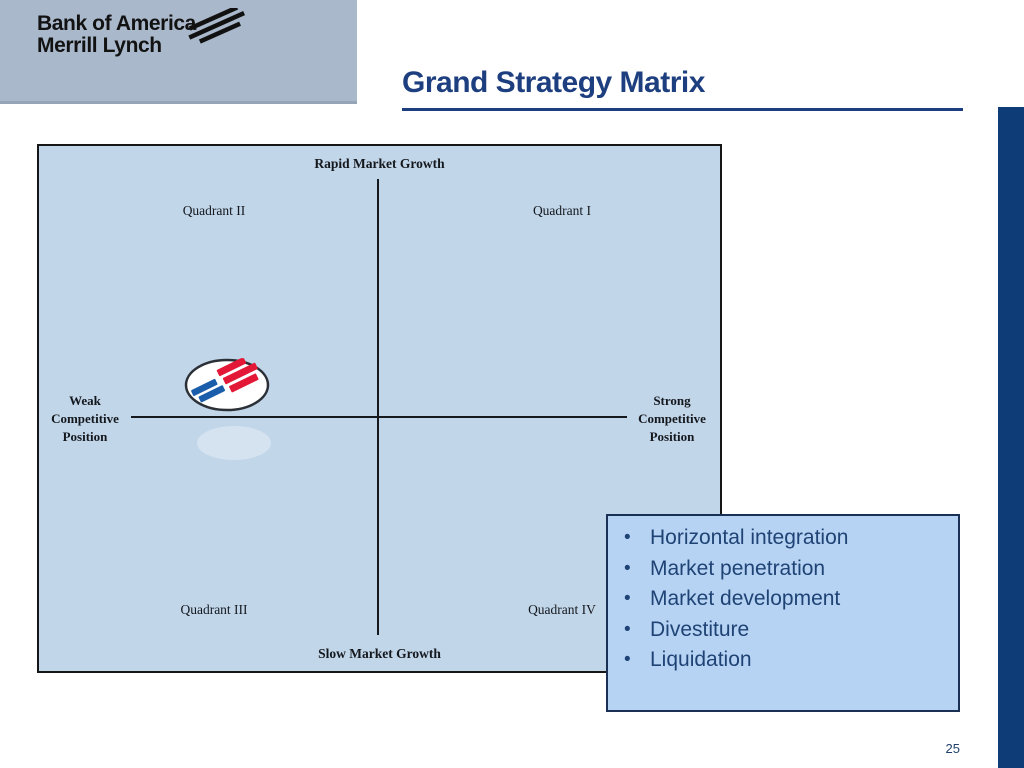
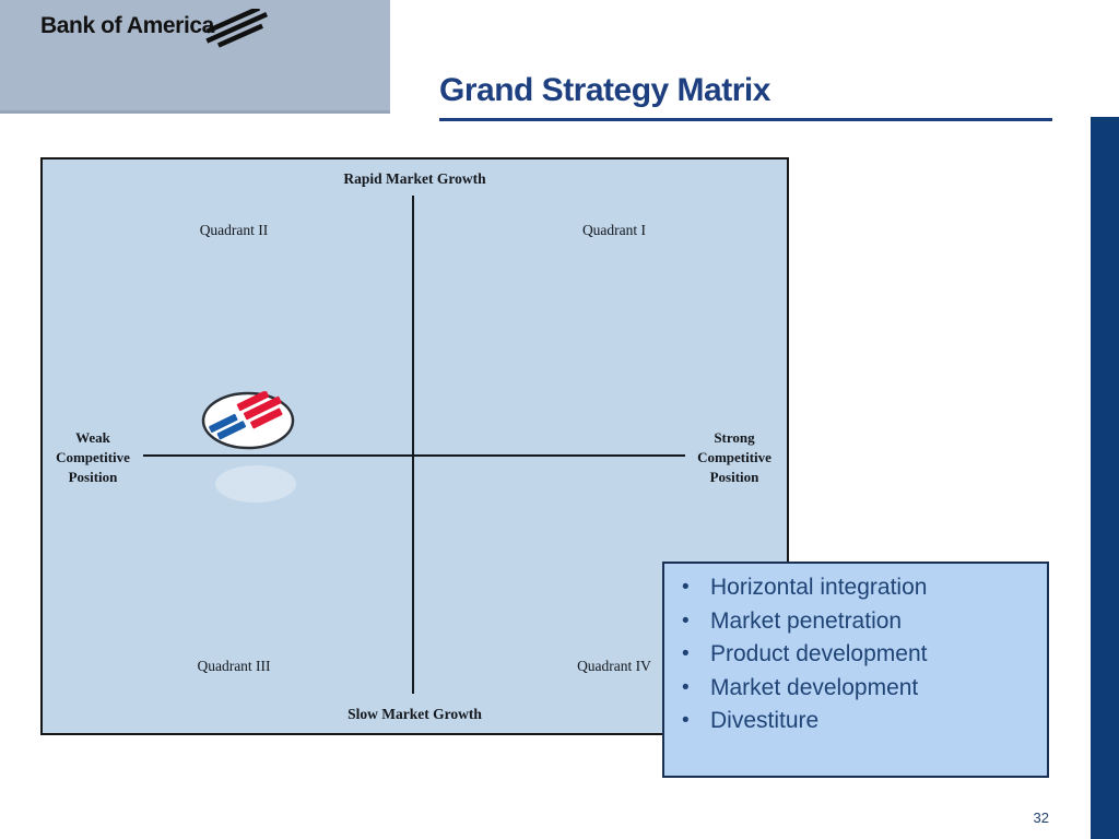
  Bank of America
- Merrill Lynch
  Grand Strategy Matrix
  Rapid Market Growth
  Quadrant II
  Quadrant I
  Quadrant III
  Quadrant IV
  Weak
  Competitive
  Position
  Strong
  Competitive
  Position
  Slow Market Growth
  Horizontal integration
  Market penetration
+ Product development
  Market development
  Divestiture
- Liquidation
- 25
+ 32
